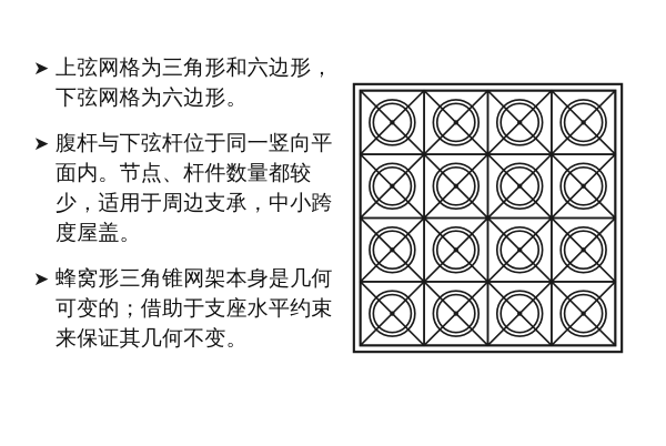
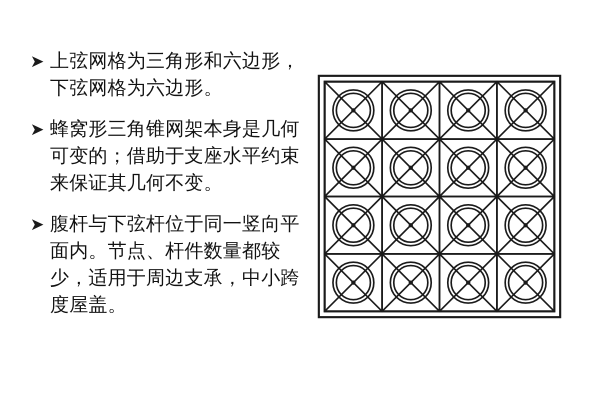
  ➤
  上弦网格为三角形和六边形，下弦网格为六边形。
  ➤
- 腹杆与下弦杆位于同一竖向平面内。节点、杆件数量都较少，适用于周边支承，中小跨度屋盖。
+ 蜂窝形三角锥网架本身是几何可变的；借助于支座水平约束来保证其几何不变。
  ➤
- 蜂窝形三角锥网架本身是几何可变的；借助于支座水平约束来保证其几何不变。
+ 腹杆与下弦杆位于同一竖向平面内。节点、杆件数量都较少，适用于周边支承，中小跨度屋盖。
